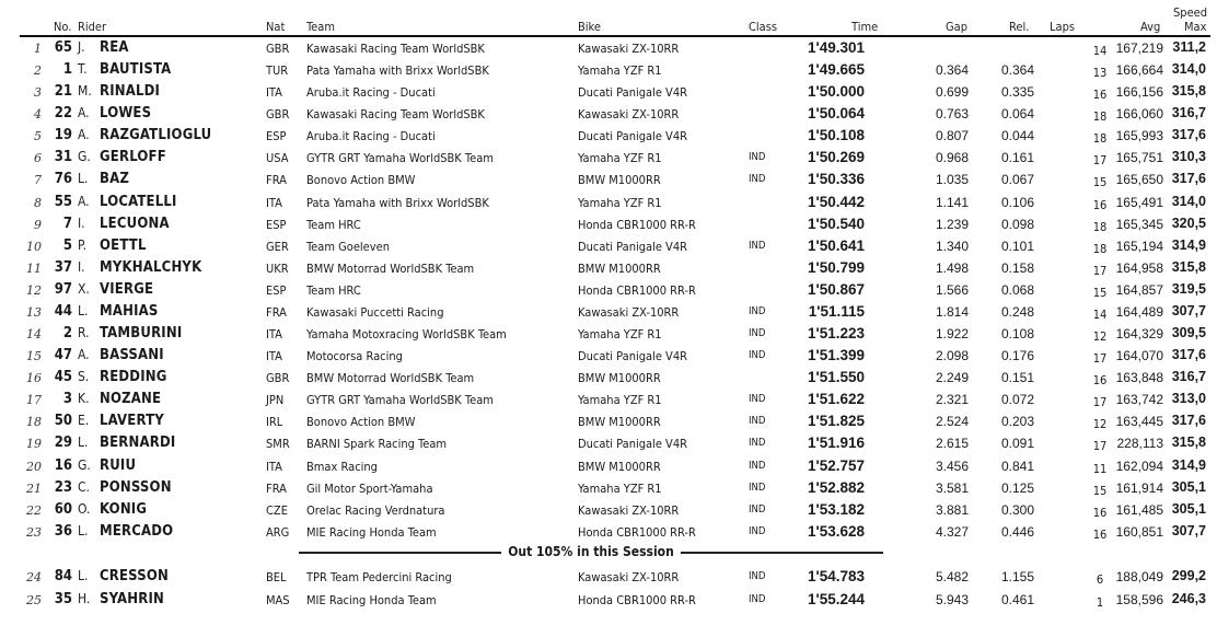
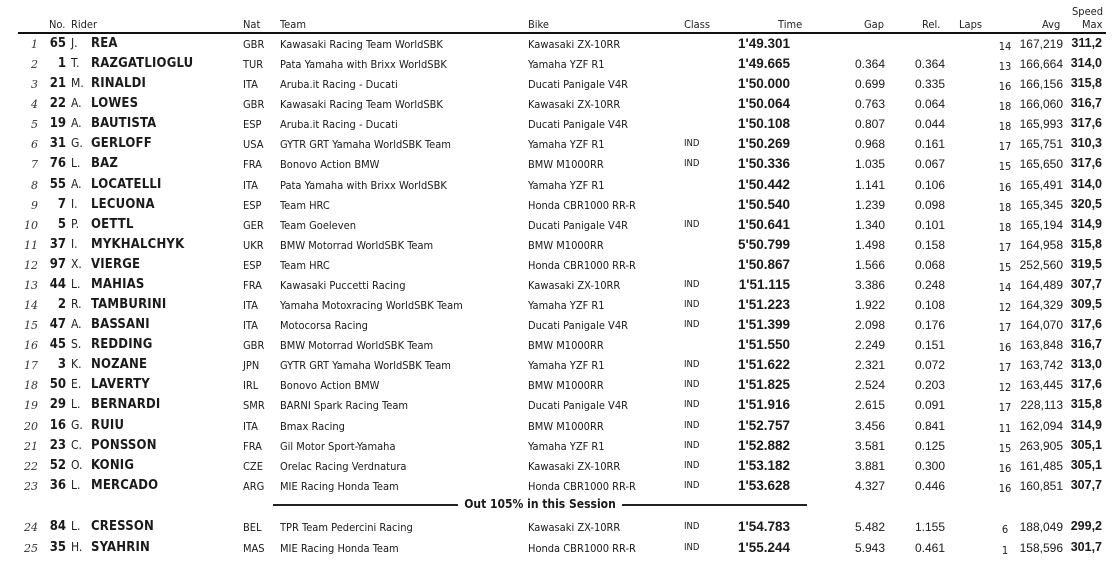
  Speed
  No.
  Rider
  Nat
  Team
  Bike
  Class
  Time
  Gap
  Rel.
  Laps
  Avg
  Max
  1
  65
  J.
  REA
  GBR
  Kawasaki Racing Team WorldSBK
  Kawasaki ZX-10RR
  1'49.301
  14
  167,219
  311,2
  2
  1
  T.
- BAUTISTA
+ RAZGATLIOGLU
  TUR
  Pata Yamaha with Brixx WorldSBK
  Yamaha YZF R1
  1'49.665
  0.364
  0.364
  13
  166,664
  314,0
  3
  21
  M.
  RINALDI
  ITA
  Aruba.it Racing - Ducati
  Ducati Panigale V4R
  1'50.000
  0.699
  0.335
  16
  166,156
  315,8
  4
  22
  A.
  LOWES
  GBR
  Kawasaki Racing Team WorldSBK
  Kawasaki ZX-10RR
  1'50.064
  0.763
  0.064
  18
  166,060
  316,7
  5
  19
  A.
- RAZGATLIOGLU
+ BAUTISTA
  ESP
  Aruba.it Racing - Ducati
  Ducati Panigale V4R
  1'50.108
  0.807
  0.044
  18
  165,993
  317,6
  6
  31
  G.
  GERLOFF
  USA
  GYTR GRT Yamaha WorldSBK Team
  Yamaha YZF R1
  IND
  1'50.269
  0.968
  0.161
  17
  165,751
  310,3
  7
  76
  L.
  BAZ
  FRA
  Bonovo Action BMW
  BMW M1000RR
  IND
  1'50.336
  1.035
  0.067
  15
  165,650
  317,6
  8
  55
  A.
  LOCATELLI
  ITA
  Pata Yamaha with Brixx WorldSBK
  Yamaha YZF R1
  1'50.442
  1.141
  0.106
  16
  165,491
  314,0
  9
  7
  I.
  LECUONA
  ESP
  Team HRC
  Honda CBR1000 RR-R
  1'50.540
  1.239
  0.098
  18
  165,345
  320,5
  10
  5
  P.
  OETTL
  GER
  Team Goeleven
  Ducati Panigale V4R
  IND
  1'50.641
  1.340
  0.101
  18
  165,194
  314,9
  11
  37
  I.
  MYKHALCHYK
  UKR
  BMW Motorrad WorldSBK Team
  BMW M1000RR
- 1'50.799
+ 5'50.799
  1.498
  0.158
  17
  164,958
  315,8
  12
  97
  X.
  VIERGE
  ESP
  Team HRC
  Honda CBR1000 RR-R
  1'50.867
  1.566
  0.068
  15
- 164,857
+ 252,560
  319,5
  13
  44
  L.
  MAHIAS
  FRA
  Kawasaki Puccetti Racing
  Kawasaki ZX-10RR
  IND
  1'51.115
- 1.814
+ 3.386
  0.248
  14
  164,489
  307,7
  14
  2
  R.
  TAMBURINI
  ITA
  Yamaha Motoxracing WorldSBK Team
  Yamaha YZF R1
  IND
  1'51.223
  1.922
  0.108
  12
  164,329
  309,5
  15
  47
  A.
  BASSANI
  ITA
  Motocorsa Racing
  Ducati Panigale V4R
  IND
  1'51.399
  2.098
  0.176
  17
  164,070
  317,6
  16
  45
  S.
  REDDING
  GBR
  BMW Motorrad WorldSBK Team
  BMW M1000RR
  1'51.550
  2.249
  0.151
  16
  163,848
  316,7
  17
  3
  K.
  NOZANE
  JPN
  GYTR GRT Yamaha WorldSBK Team
  Yamaha YZF R1
  IND
  1'51.622
  2.321
  0.072
  17
  163,742
  313,0
  18
  50
  E.
  LAVERTY
  IRL
  Bonovo Action BMW
  BMW M1000RR
  IND
  1'51.825
  2.524
  0.203
  12
  163,445
  317,6
  19
  29
  L.
  BERNARDI
  SMR
  BARNI Spark Racing Team
  Ducati Panigale V4R
  IND
  1'51.916
  2.615
  0.091
  17
  228,113
  315,8
  20
  16
  G.
  RUIU
  ITA
  Bmax Racing
  BMW M1000RR
  IND
  1'52.757
  3.456
  0.841
  11
  162,094
  314,9
  21
  23
  C.
  PONSSON
  FRA
  Gil Motor Sport-Yamaha
  Yamaha YZF R1
  IND
  1'52.882
  3.581
  0.125
  15
- 161,914
+ 263,905
  305,1
  22
- 60
+ 52
  O.
  KONIG
  CZE
  Orelac Racing Verdnatura
  Kawasaki ZX-10RR
  IND
  1'53.182
  3.881
  0.300
  16
  161,485
  305,1
  23
  36
  L.
  MERCADO
  ARG
  MIE Racing Honda Team
  Honda CBR1000 RR-R
  IND
  1'53.628
  4.327
  0.446
  16
  160,851
  307,7
  24
  84
  L.
  CRESSON
  BEL
  TPR Team Pedercini Racing
  Kawasaki ZX-10RR
  IND
  1'54.783
  5.482
  1.155
  6
  188,049
  299,2
  25
  35
  H.
  SYAHRIN
  MAS
  MIE Racing Honda Team
  Honda CBR1000 RR-R
  IND
  1'55.244
  5.943
  0.461
  1
  158,596
- 246,3
+ 301,7
  Out 105% in this Session
